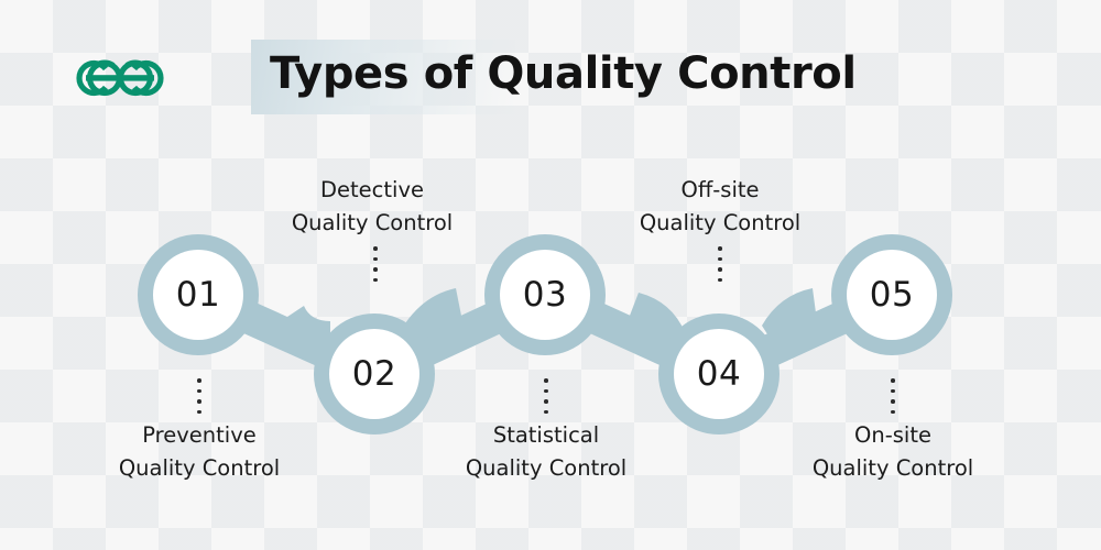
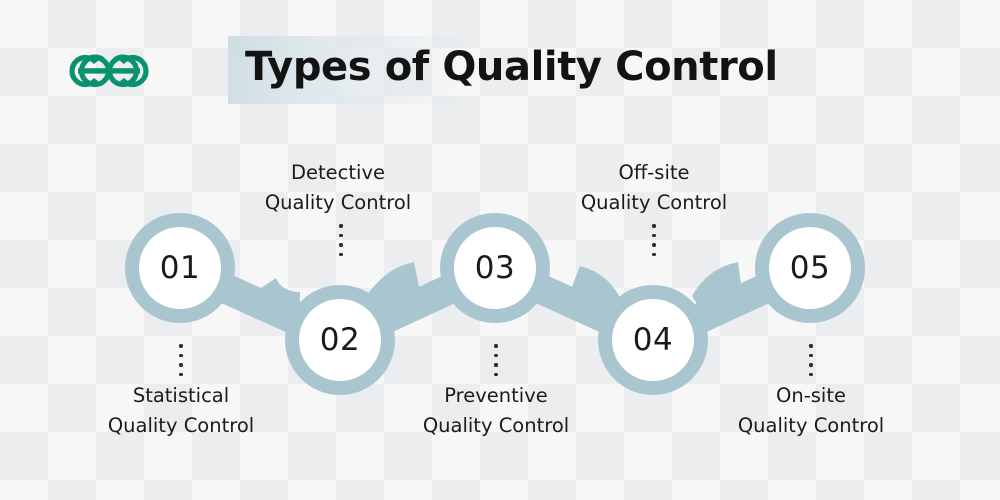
  Types of Quality Control
  01
  02
  03
  04
  05
- Preventive
+ Statistical
  Quality Control
  Detective
  Quality Control
- Statistical
+ Preventive
  Quality Control
  Off-site
  Quality Control
  On-site
  Quality Control
